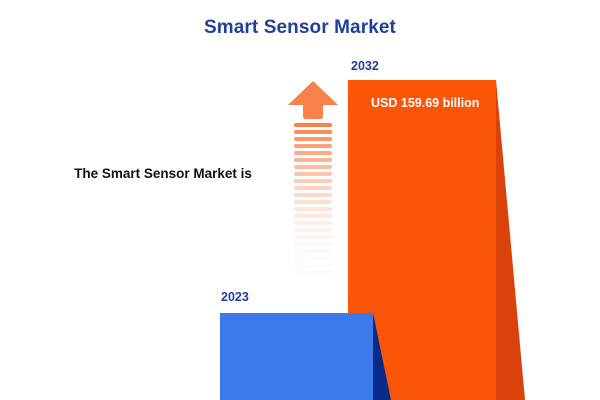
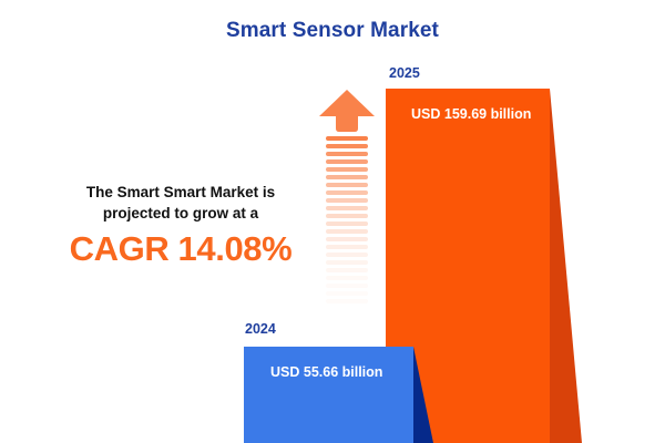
  Smart Sensor Market
- The Smart Sensor Market is
+ The Smart Smart Market is
+ projected to grow at a
+ CAGR 14.08%
- 2032
+ 2025
  USD 159.69 billion
- 2023
+ 2024
+ USD 55.66 billion
